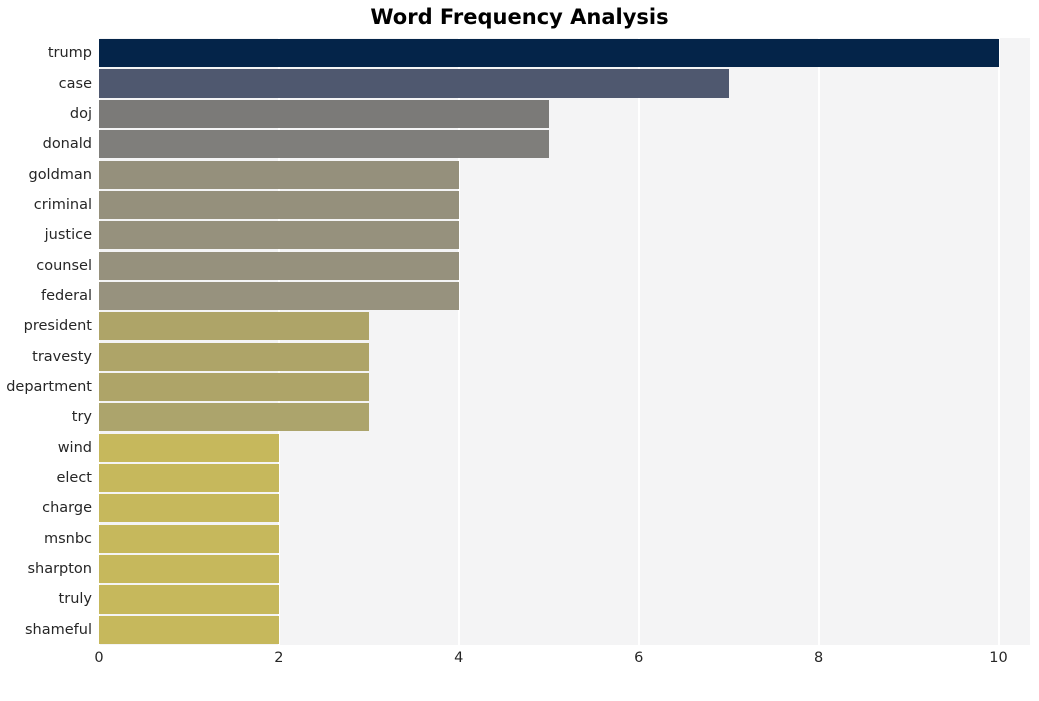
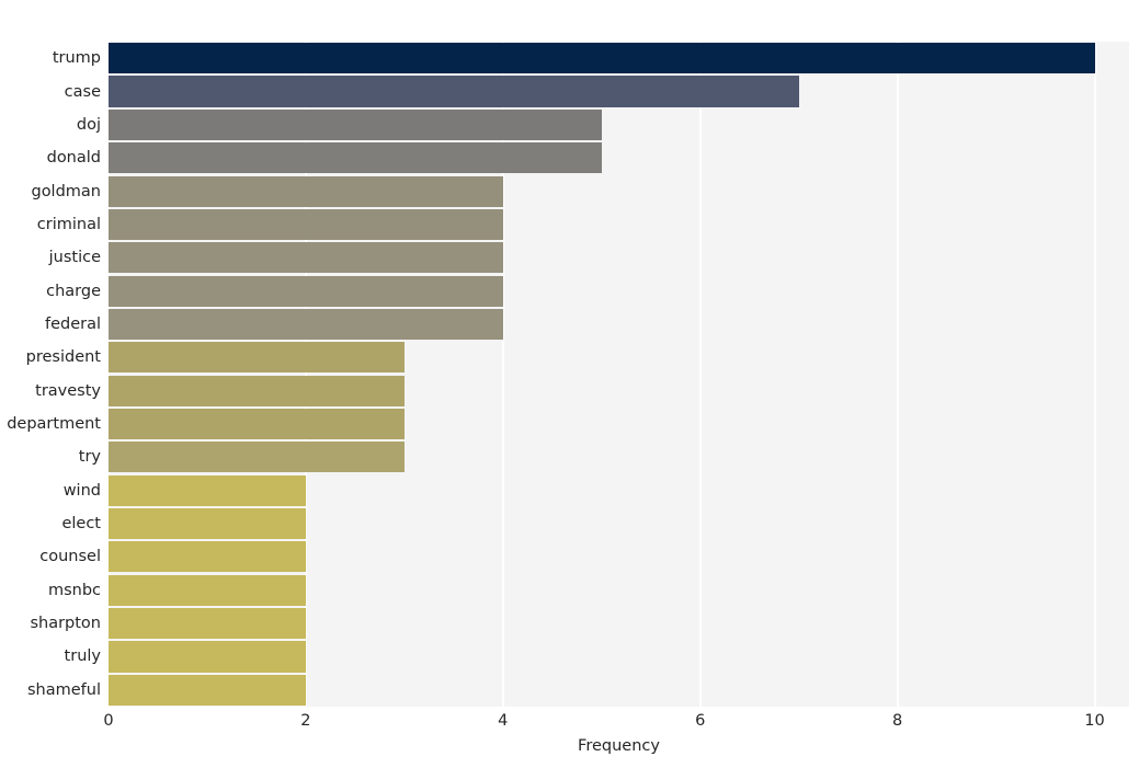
- Word Frequency Analysis
  trump
  case
  doj
  donald
  goldman
  criminal
  justice
- counsel
+ charge
  federal
  president
  travesty
  department
  try
  wind
  elect
- charge
+ counsel
  msnbc
  sharpton
  truly
  shameful
  0
  2
  4
  6
  8
  10
+ Frequency
